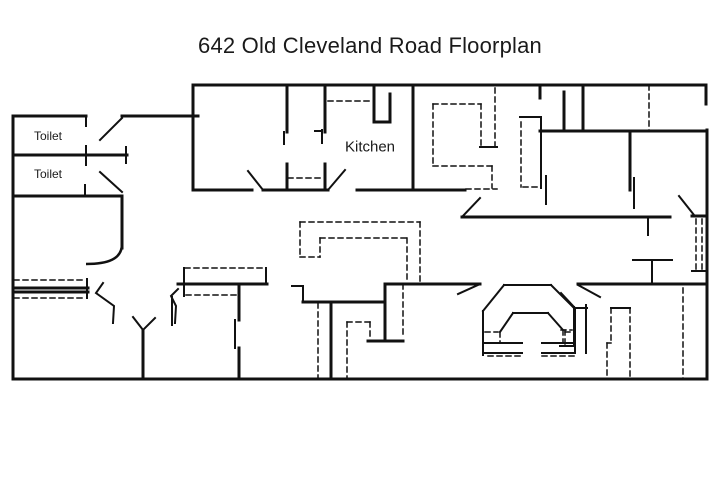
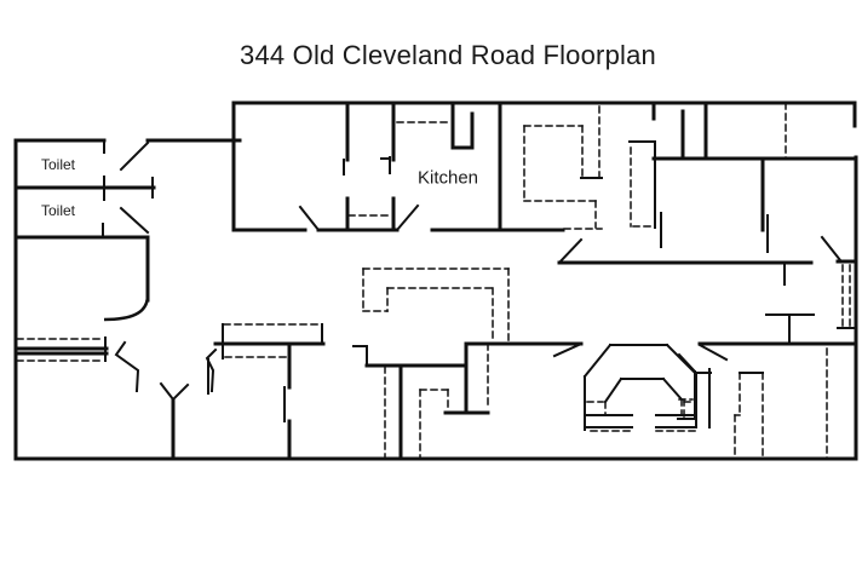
- 642 Old Cleveland Road Floorplan
+ 344 Old Cleveland Road Floorplan
  Toilet
  Toilet
  Kitchen
